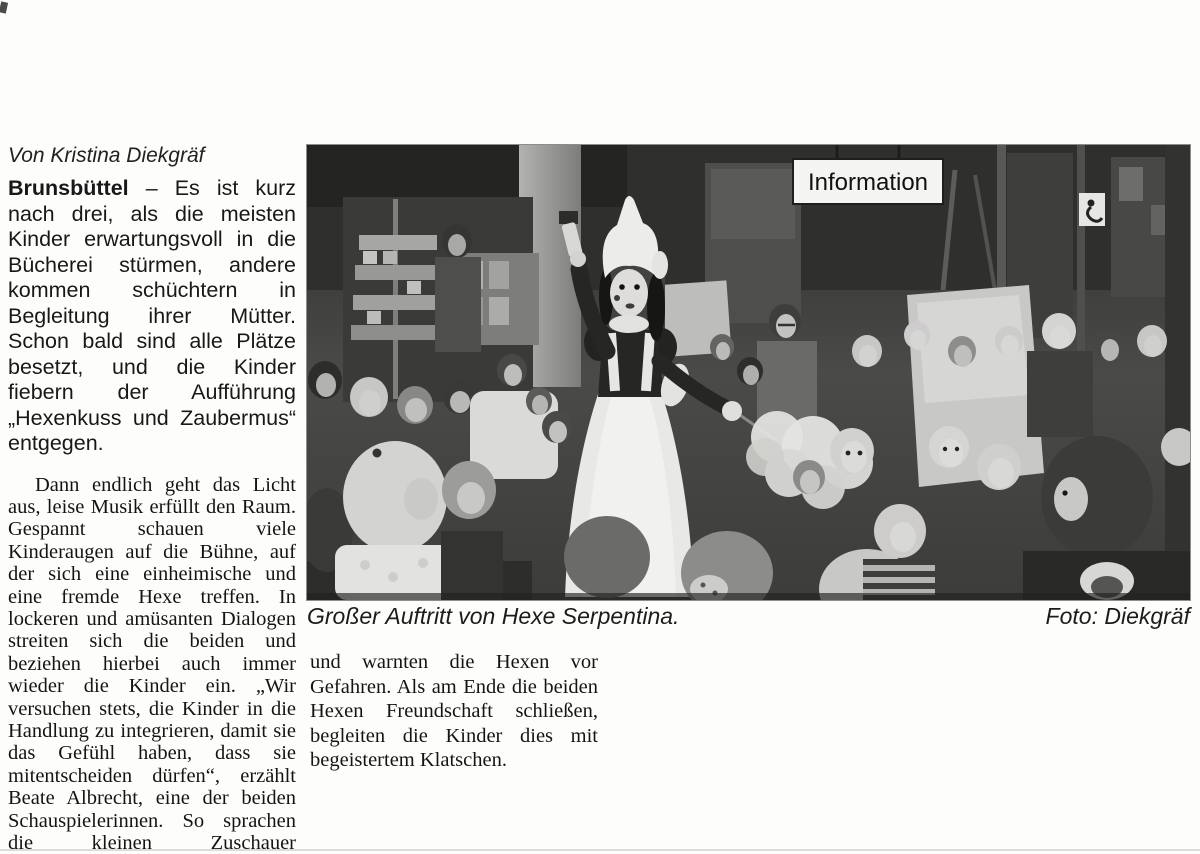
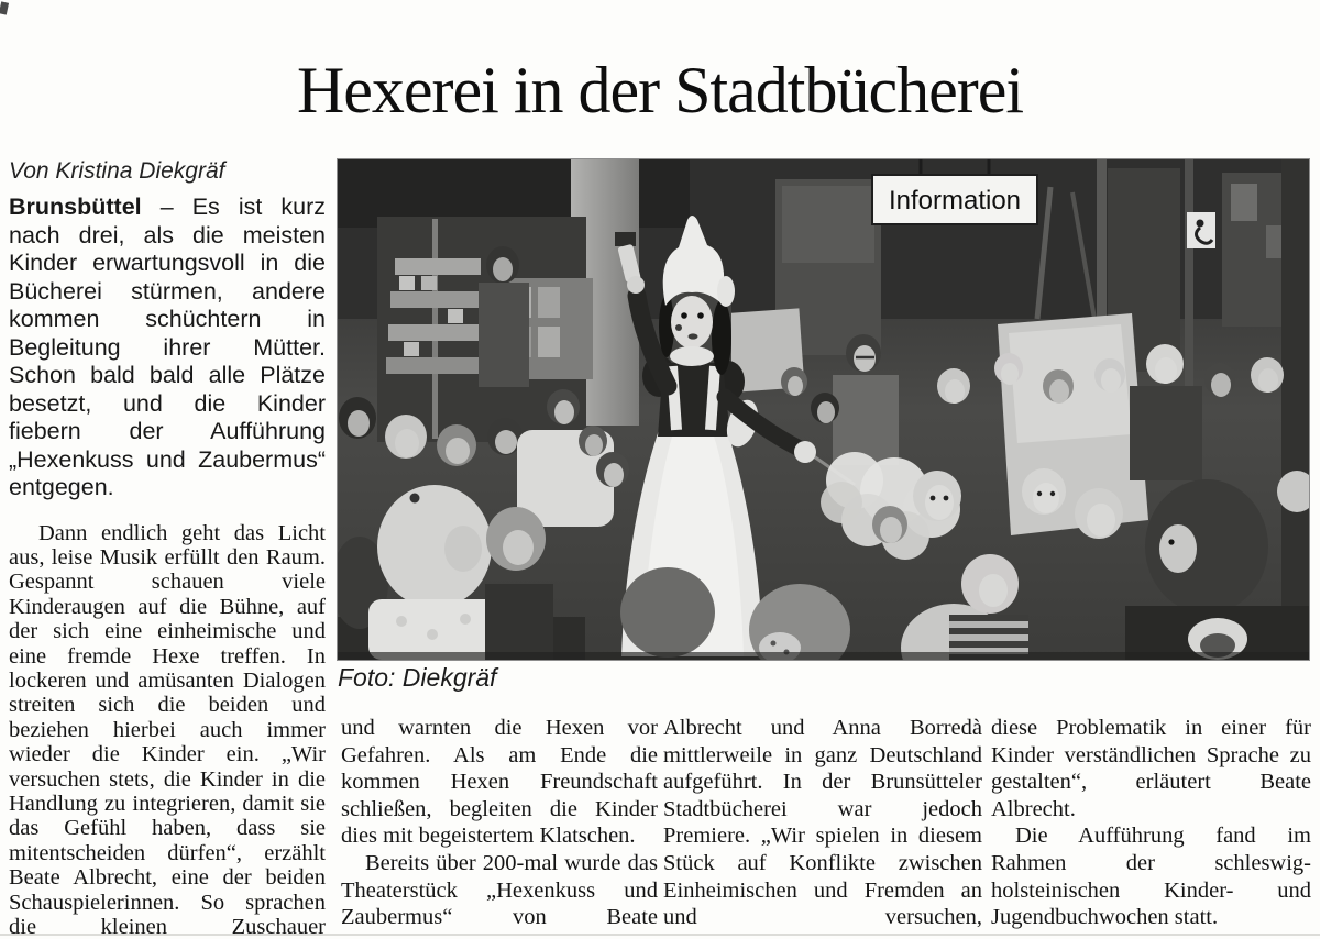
+ Hexerei in der Stadtbücherei
  Von Kristina Diekgräf
- Brunsbüttel – Es ist kurz nach drei, als die meisten Kinder erwartungsvoll in die Bücherei stürmen, andere kommen schüchtern in Begleitung ihrer Mütter. Schon bald sind alle Plätze besetzt, und die Kinder fiebern der Aufführung „Hexenkuss und Zaubermus“ entgegen.
+ Brunsbüttel – Es ist kurz nach drei, als die meisten Kinder erwartungsvoll in die Bücherei stürmen, andere kommen schüchtern in Begleitung ihrer Mütter. Schon bald bald alle Plätze besetzt, und die Kinder fiebern der Aufführung „Hexenkuss und Zaubermus“ entgegen.
  Dann endlich geht das Licht aus, leise Musik erfüllt den Raum. Gespannt schauen viele Kinderaugen auf die Bühne, auf der sich eine einheimische und eine fremde Hexe treffen. In lockeren und amüsanten Dialogen streiten sich die beiden und beziehen hierbei auch immer wieder die Kinder ein. „Wir versuchen stets, die Kinder in die Handlung zu integrieren, damit sie das Gefühl haben, dass sie mitentscheiden dürfen“, erzählt Beate Albrecht, eine der beiden Schauspielerinnen. So sprachen die kleinen Zuschauer
  Information
- Großer Auftritt von Hexe Serpentina.
  Foto: Diekgräf
- und warnten die Hexen vor Gefahren. Als am Ende die beiden Hexen Freundschaft schließen, begleiten die Kinder dies mit begeistertem Klatschen.
+ und warnten die Hexen vor Gefahren. Als am Ende die kommen Hexen Freundschaft schließen, begleiten die Kinder dies mit begeistertem Klatschen.
+ Bereits über 200-mal wurde das Theaterstück „Hexenkuss und Zaubermus“ von Beate
+ Albrecht und Anna Borredà mittlerweile in ganz Deutschland aufgeführt. In der Brunsütteler Stadtbücherei war jedoch Premiere. „Wir spielen in diesem Stück auf Konflikte zwischen Einheimischen und Fremden an und versuchen,
+ diese Problematik in einer für Kinder verständlichen Sprache zu gestalten“, erläutert Beate Albrecht.
+ Die Aufführung fand im Rahmen der schleswig-holsteinischen Kinder- und Jugendbuchwochen statt.
